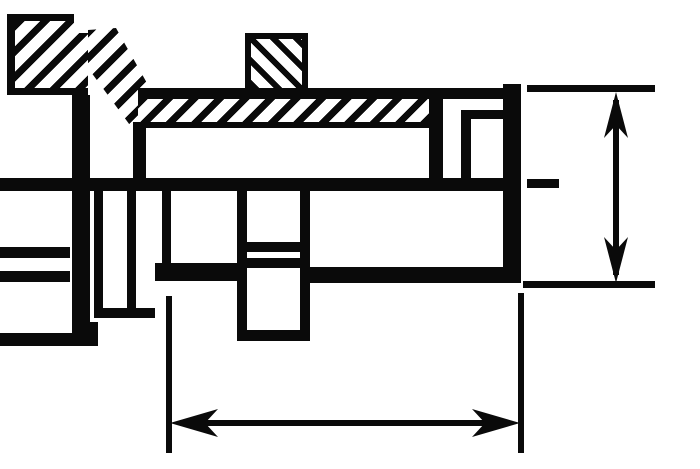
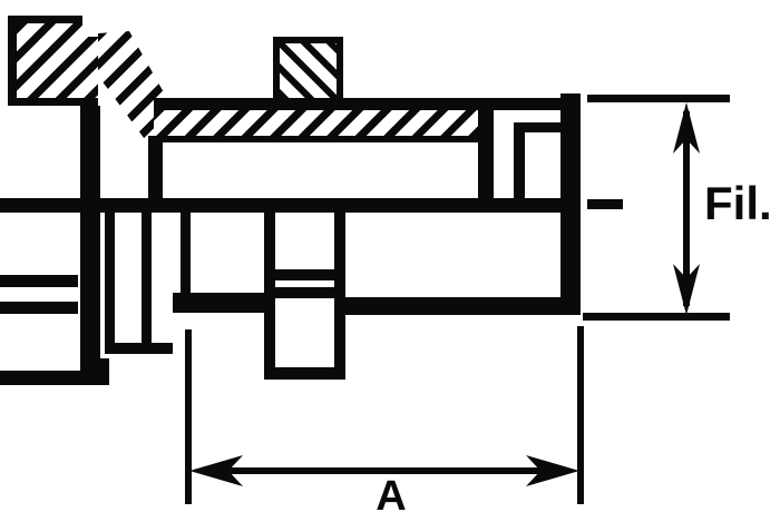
+ Fil.
+ A
